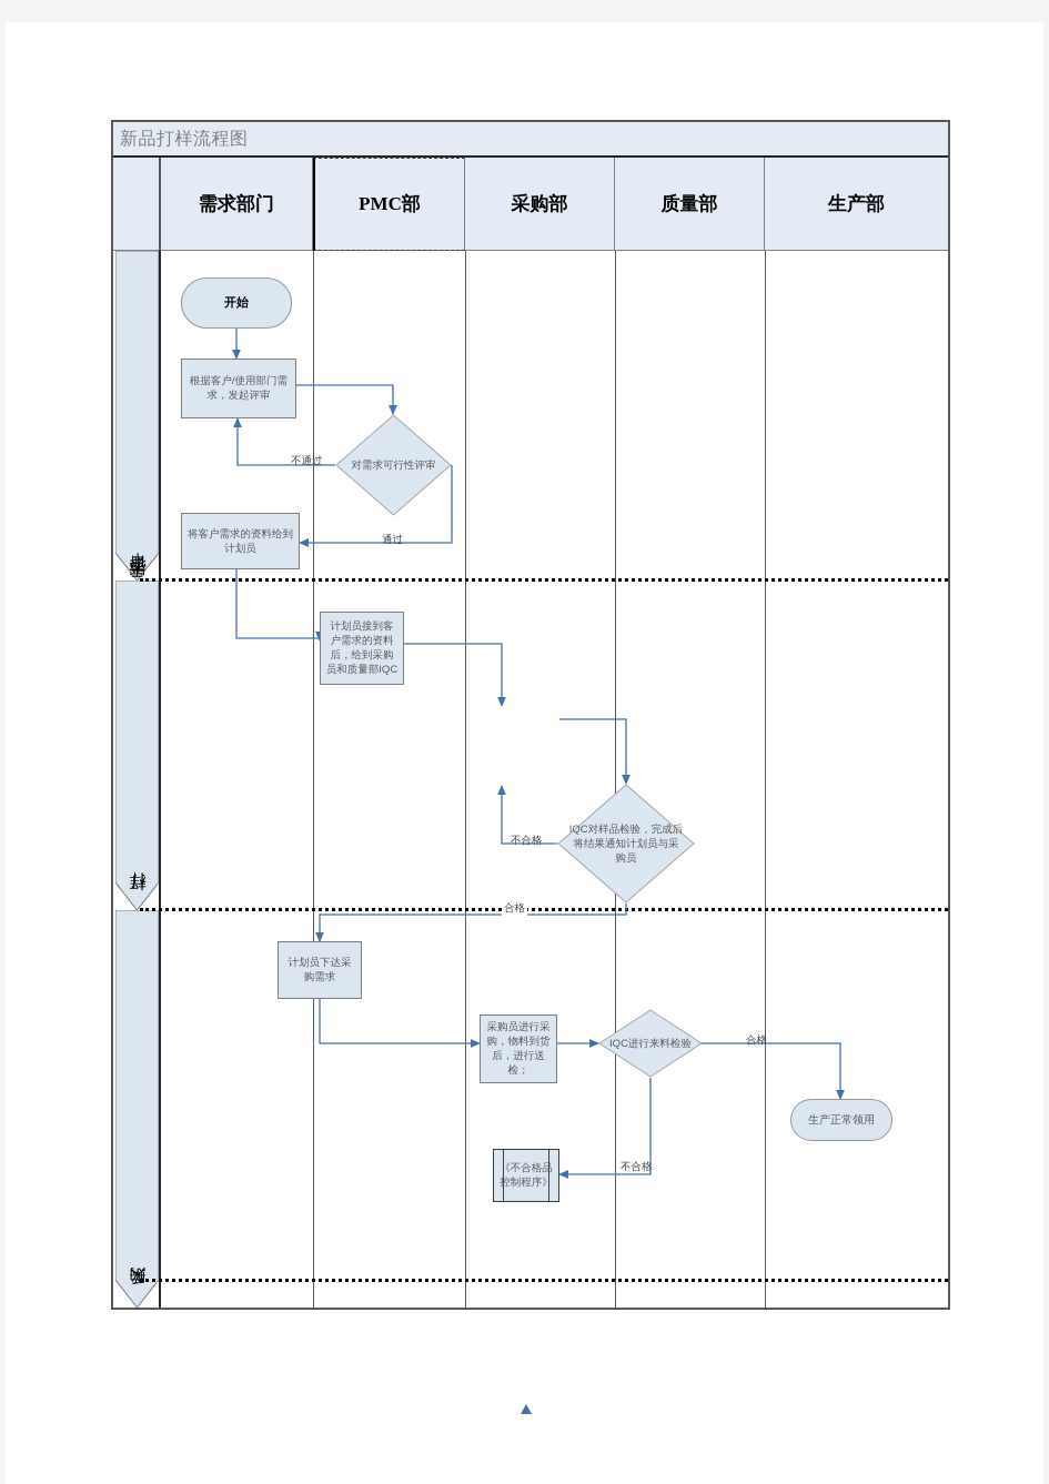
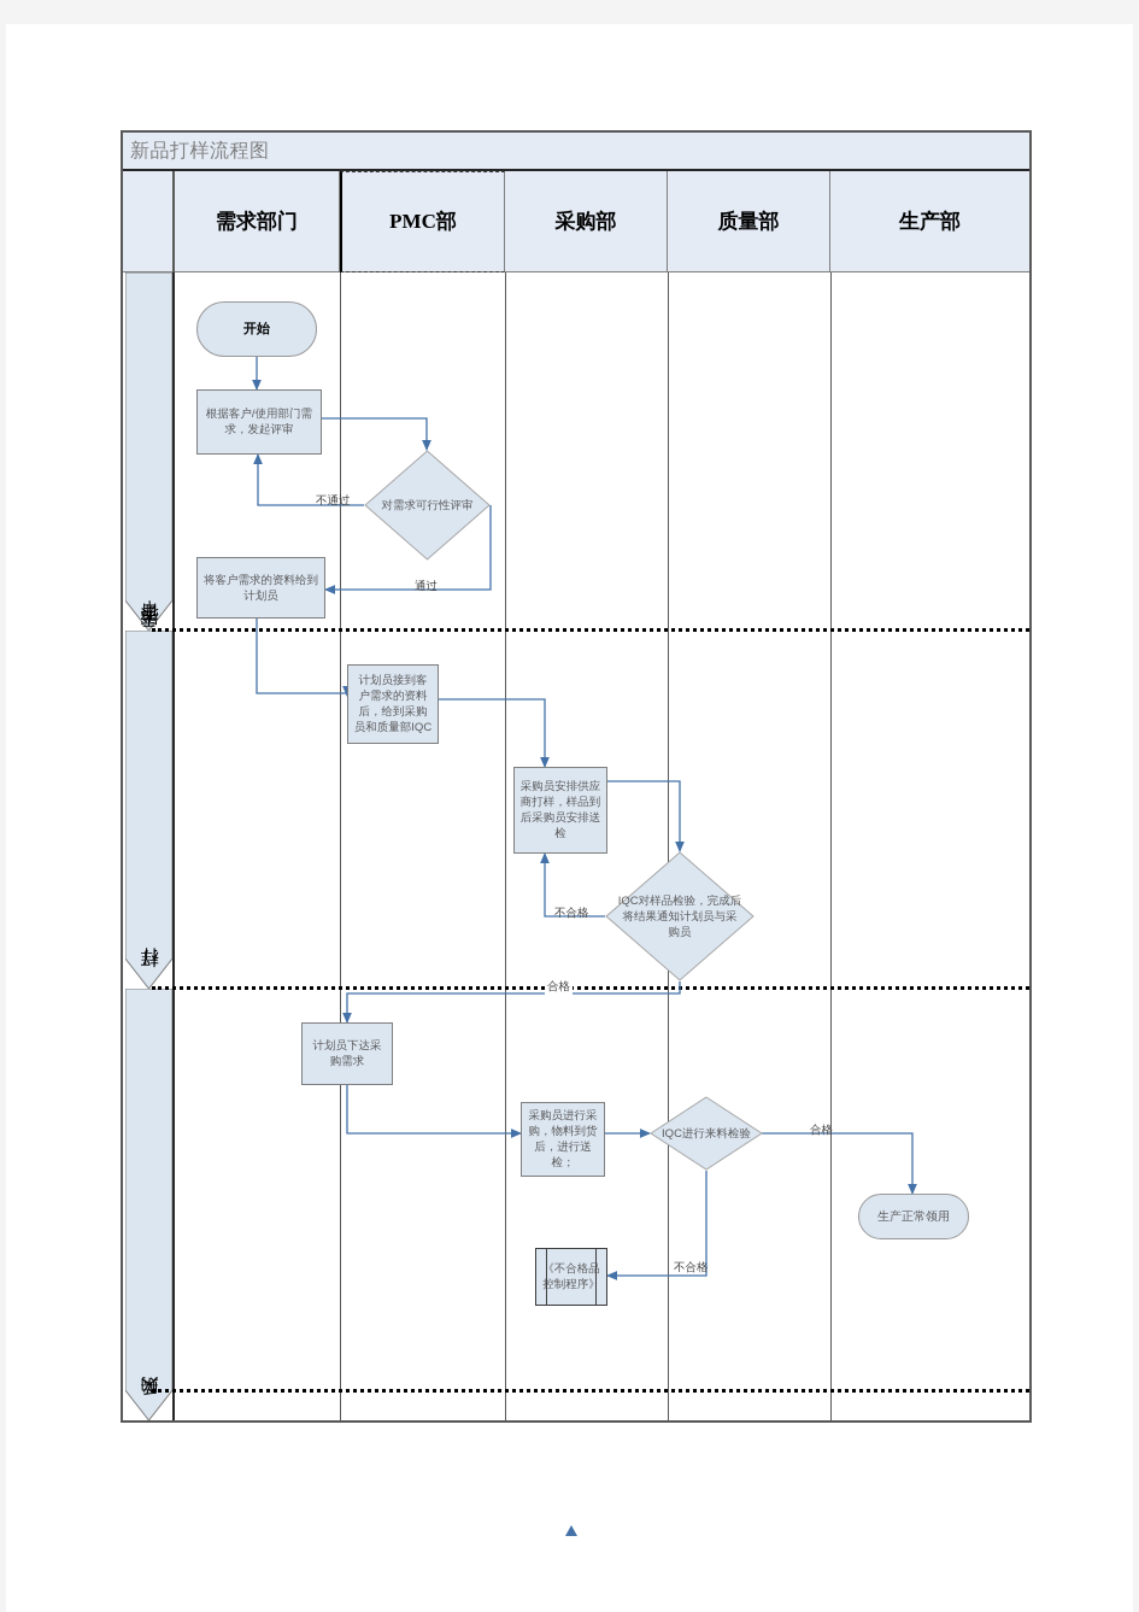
  新品打样流程图
  需求部门
  PMC部
  采购部
  质量部
  生产部
  开始
  根据客户/使用部门需求，发起评审
  对需求可行性评审
  将客户需求的资料给到计划员
  计划员接到客户需求的资料后，给到采购员和质量部IQC
+ 采购员安排供应商打样，样品到后采购员安排送检
  IQC对样品检验，完成后将结果通知计划员与采购员
  计划员下达采购需求
  采购员进行采购，物料到货后，进行送检；
  IQC进行来料检验
  生产正常领用
  《不合格品控制程序》
  不通过
  通过
  不合格
  合格
  合格
  不合格
